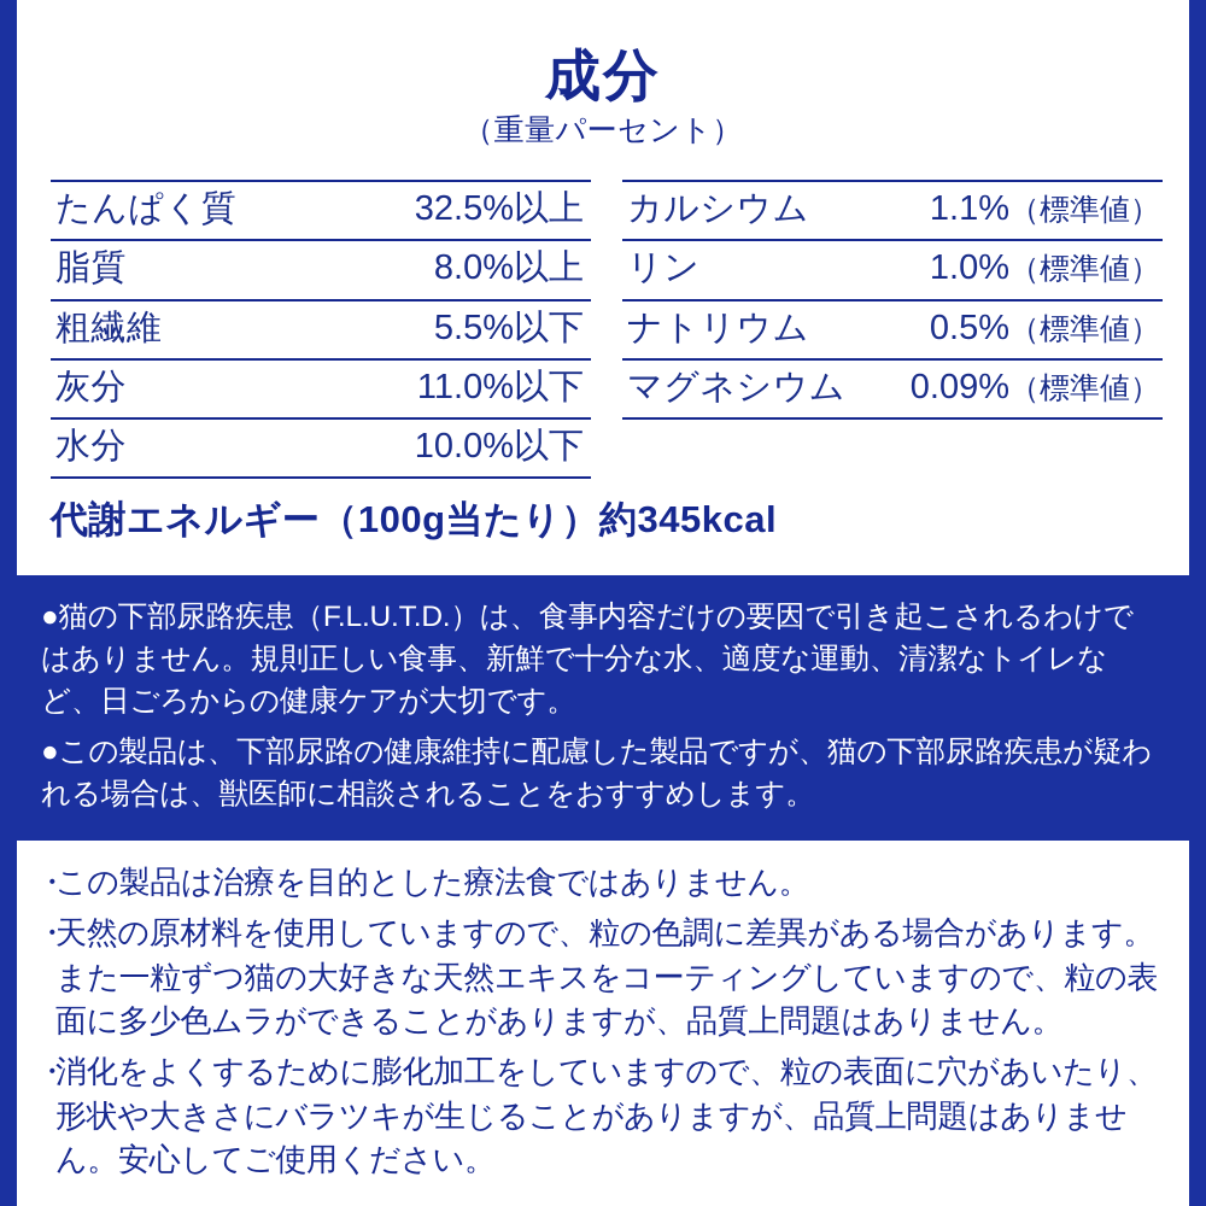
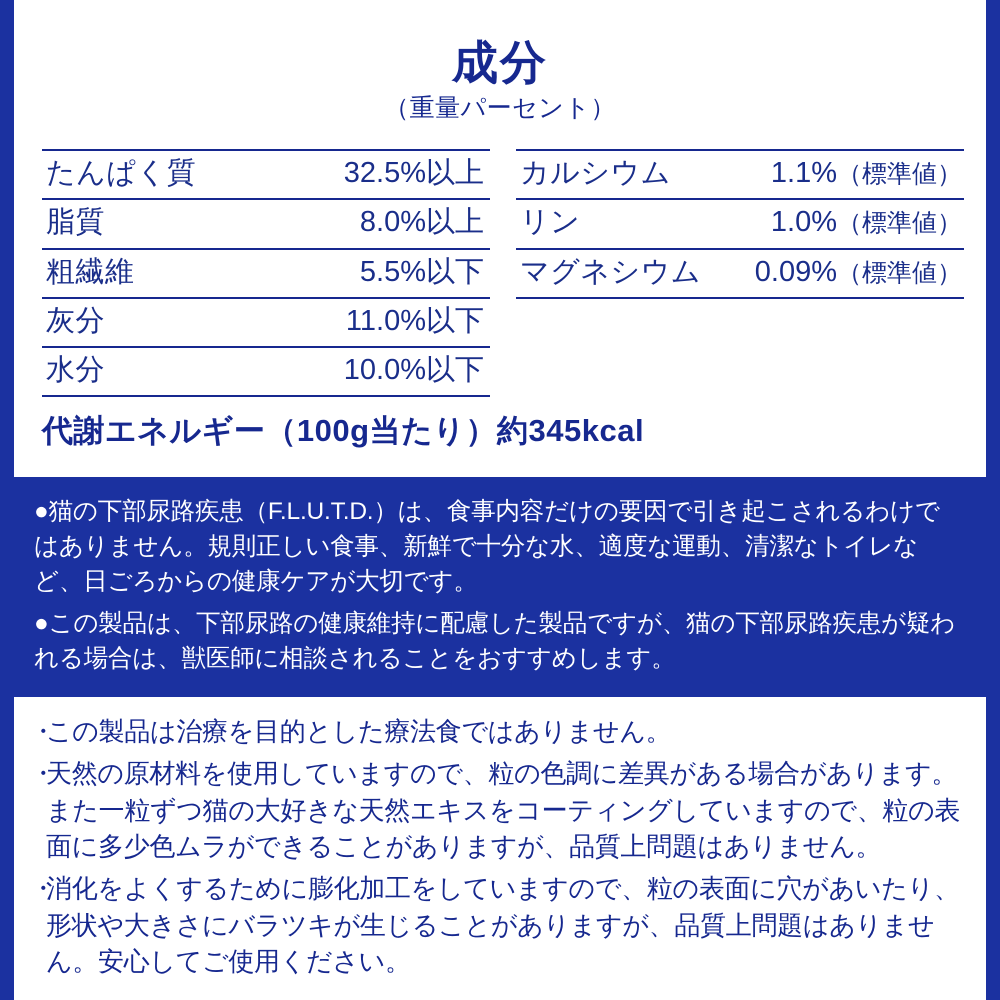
  成分
  （重量パーセント）
  たんぱく質
  32.5%以上
  脂質
  8.0%以上
  粗繊維
  5.5%以下
  灰分
  11.0%以下
  水分
  10.0%以下
  カルシウム
  1.1%（標準値）
  リン
  1.0%（標準値）
- ナトリウム
- 0.5%（標準値）
  マグネシウム
  0.09%（標準値）
  代謝エネルギー（100g当たり）約345kcal
  ●猫の下部尿路疾患（F.L.U.T.D.）は、食事内容だけの要因で引き起こされるわけではありません。規則正しい食事、新鮮で十分な水、適度な運動、清潔なトイレなど、日ごろからの健康ケアが大切です。
  ●この製品は、下部尿路の健康維持に配慮した製品ですが、猫の下部尿路疾患が疑われる場合は、獣医師に相談されることをおすすめします。
  ・
  この製品は治療を目的とした療法食ではありません。
  ・
  天然の原材料を使用していますので、粒の色調に差異がある場合があります。また一粒ずつ猫の大好きな天然エキスをコーティングしていますので、粒の表面に多少色ムラができることがありますが、品質上問題はありません。
  ・
  消化をよくするために膨化加工をしていますので、粒の表面に穴があいたり、形状や大きさにバラツキが生じることがありますが、品質上問題はありません。安心してご使用ください。
